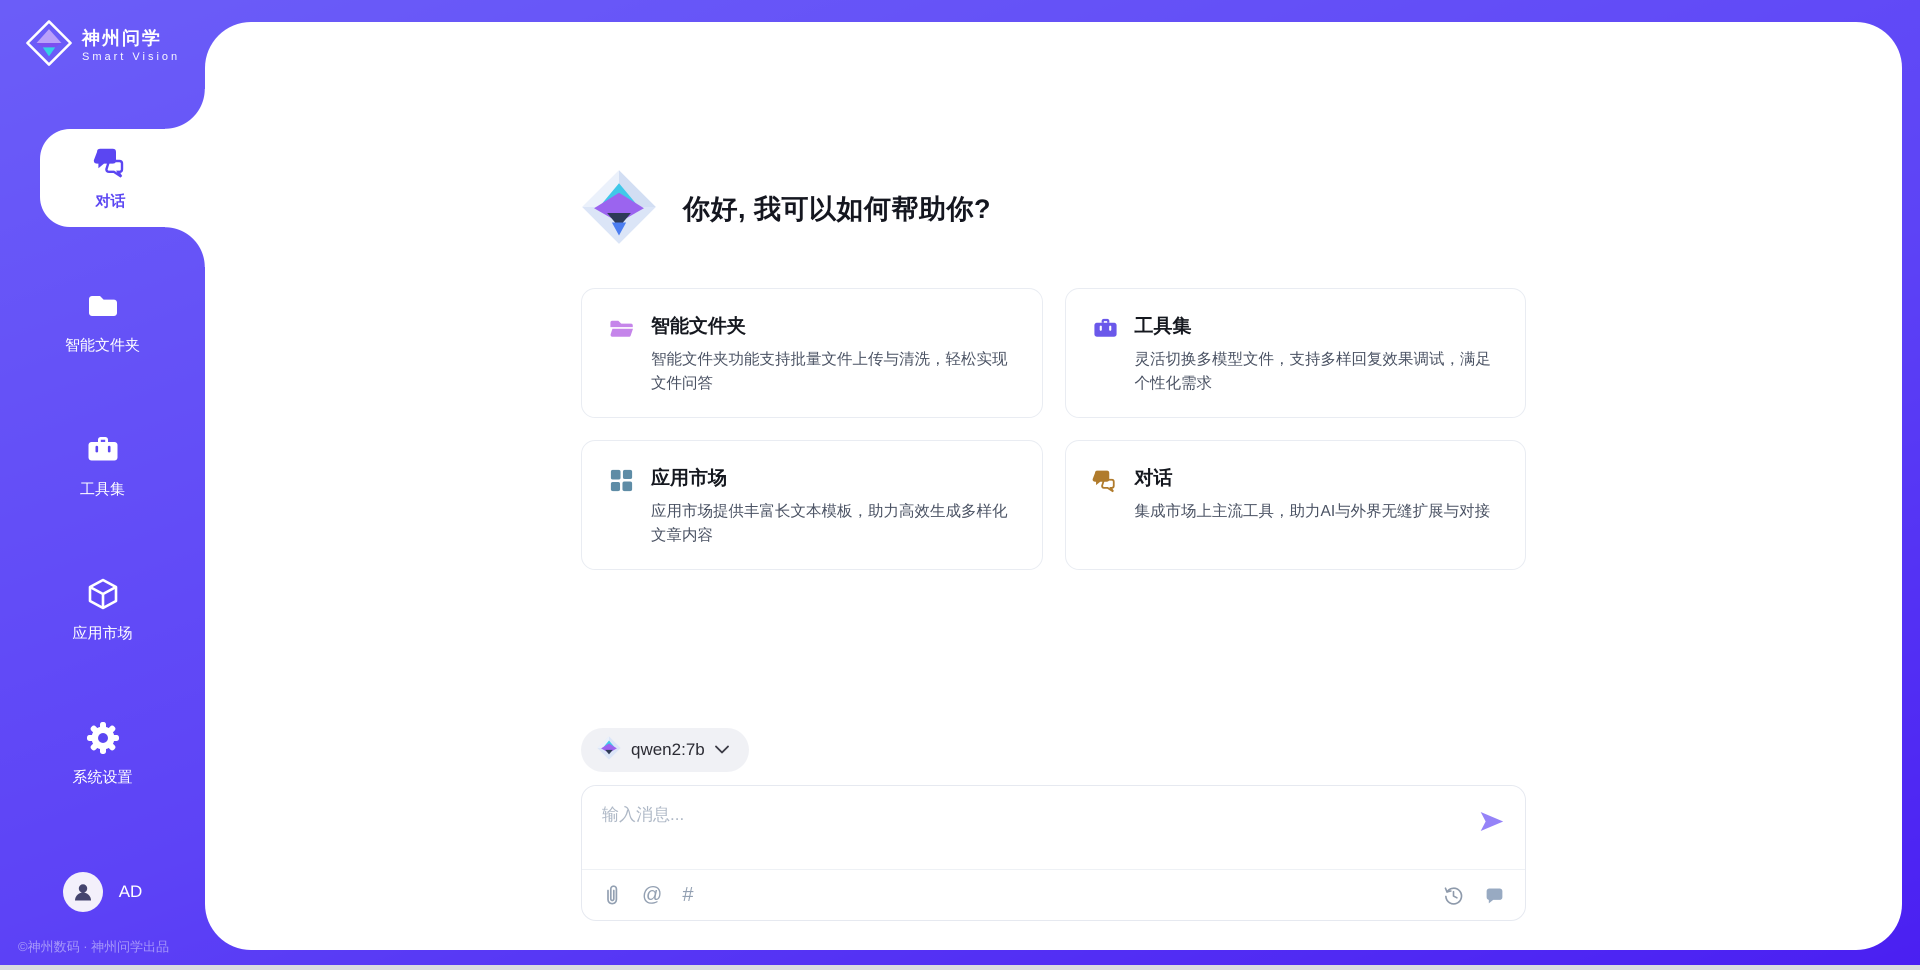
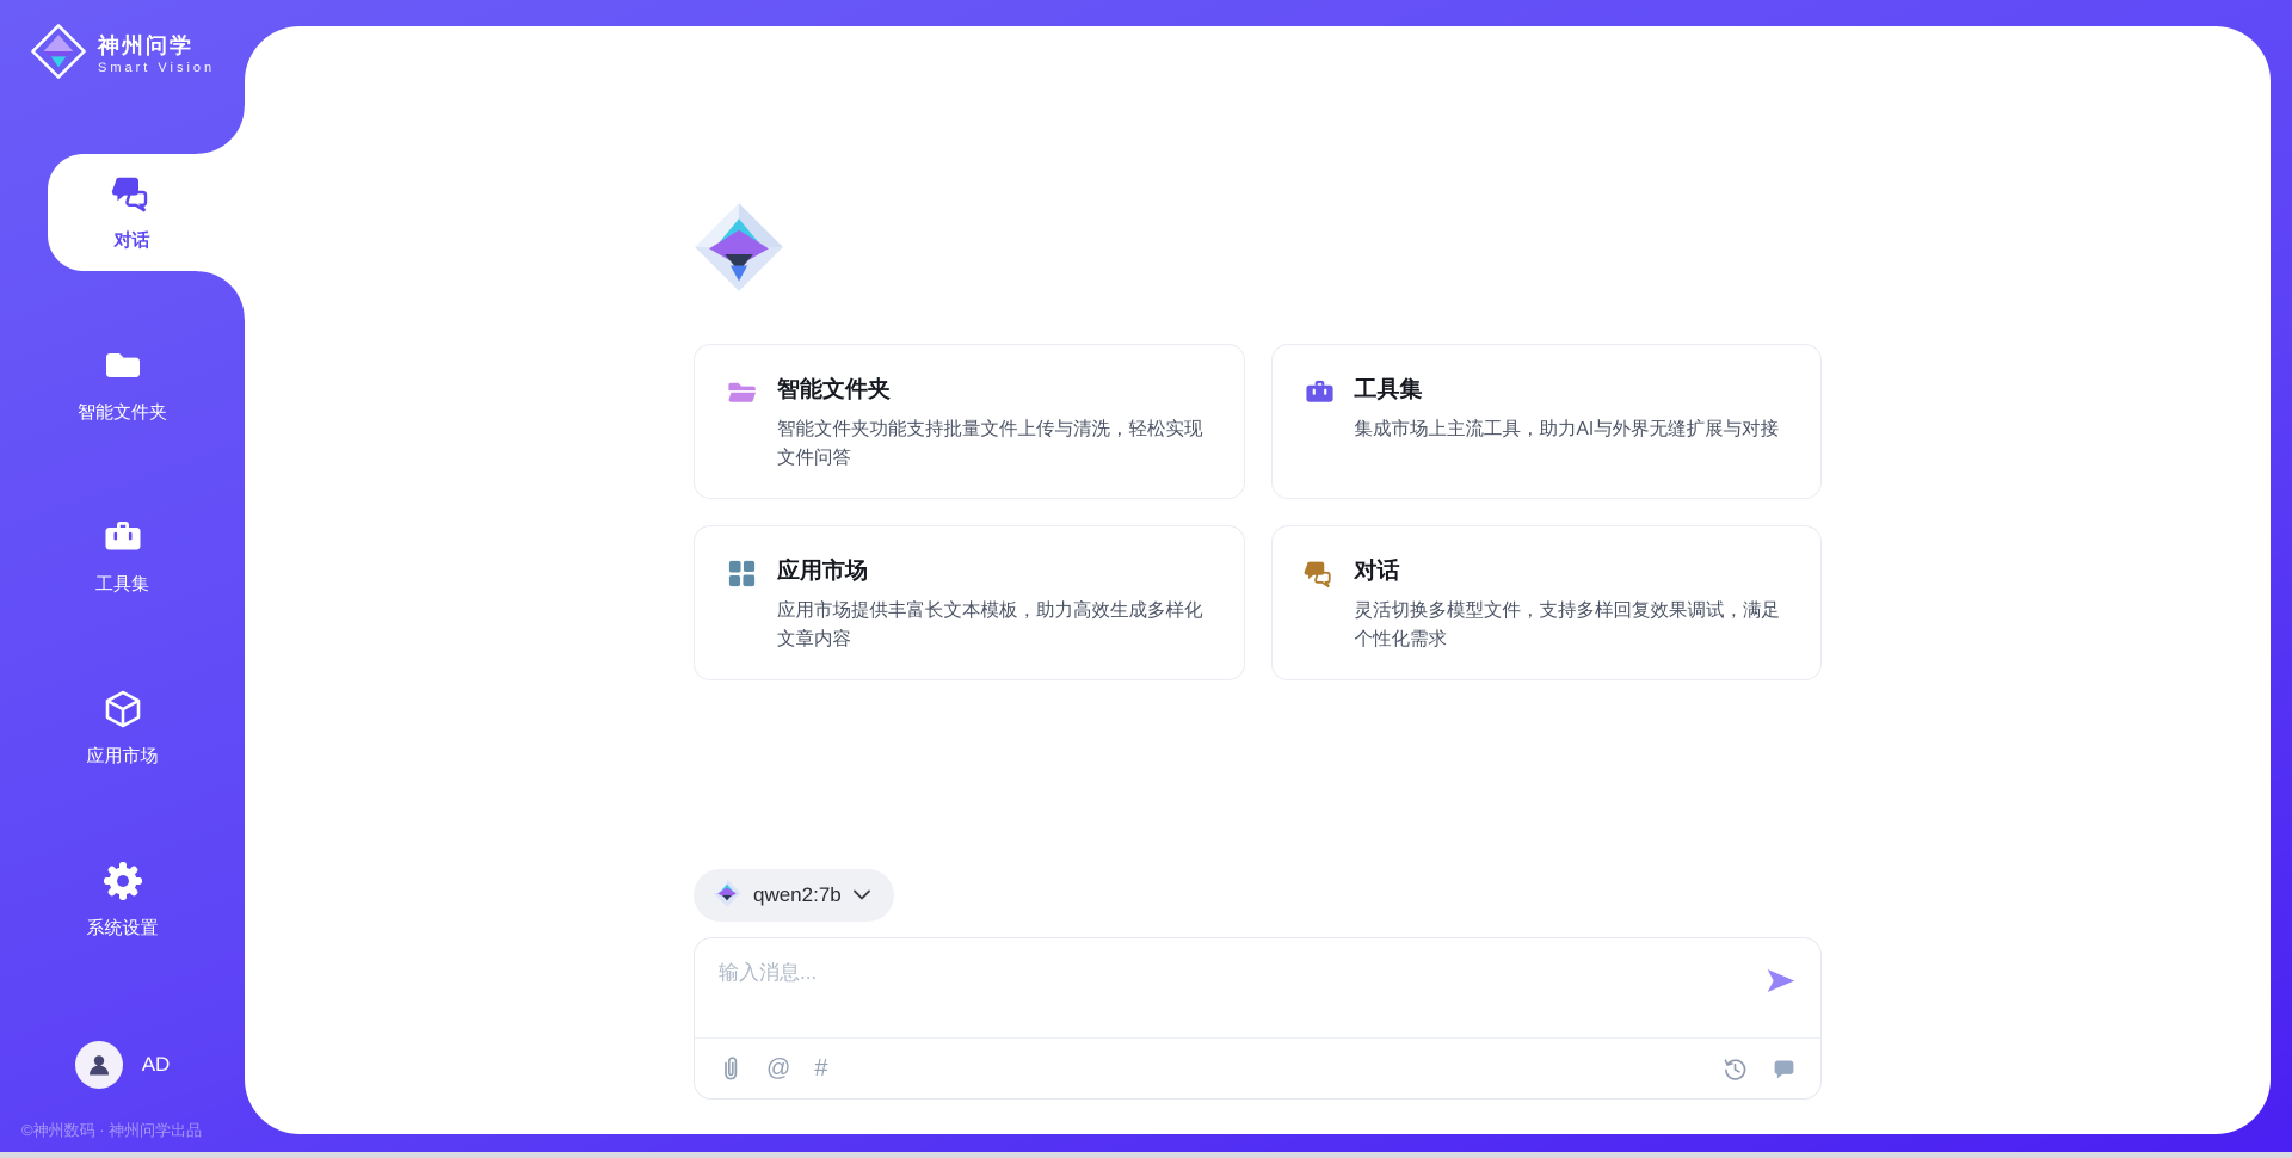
- 你好, 我可以如何帮助你?
  智能文件夹
  智能文件夹功能支持批量文件上传与清洗，轻松实现文件问答
  工具集
- 灵活切换多模型文件，支持多样回复效果调试，满足个性化需求
+ 集成市场上主流工具，助力AI与外界无缝扩展与对接
  应用市场
  应用市场提供丰富长文本模板，助力高效生成多样化文章内容
  对话
- 集成市场上主流工具，助力AI与外界无缝扩展与对接
+ 灵活切换多模型文件，支持多样回复效果调试，满足个性化需求
  qwen2:7b
  输入消息...
  @
  #
  神州问学
  Smart Vision
  对话
  智能文件夹
  工具集
  应用市场
  系统设置
  AD
  ©神州数码 · 神州问学出品
